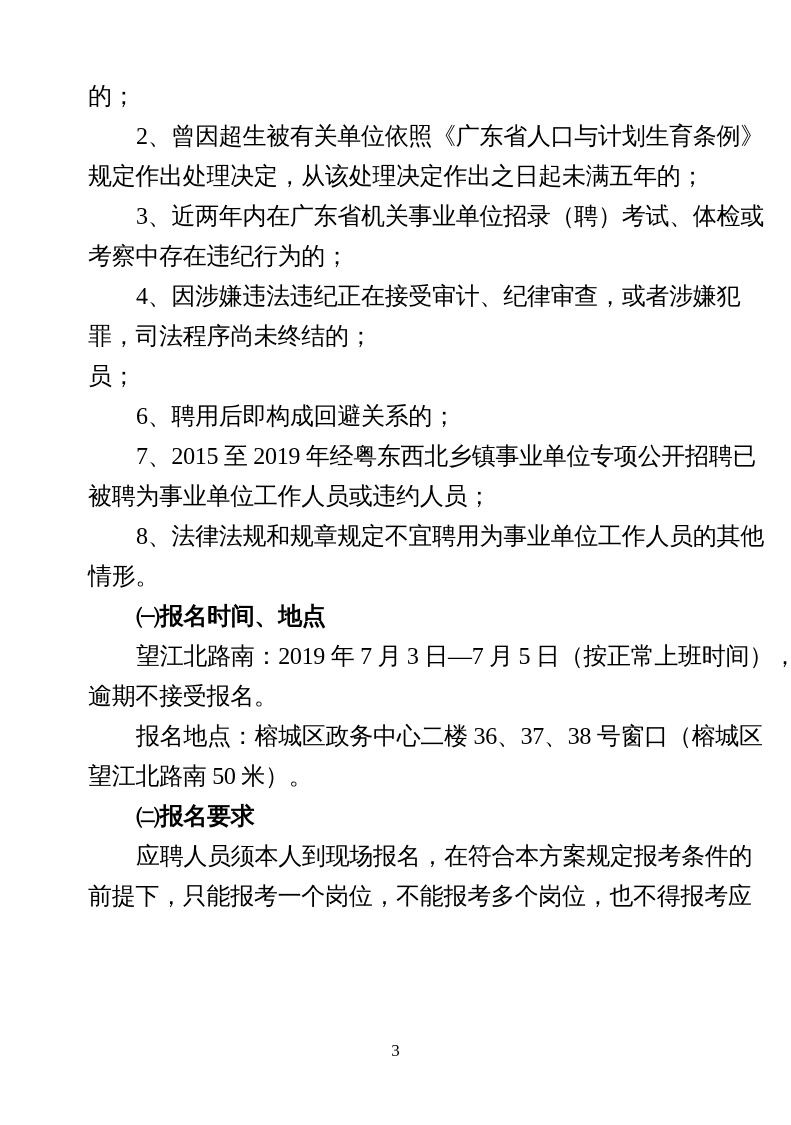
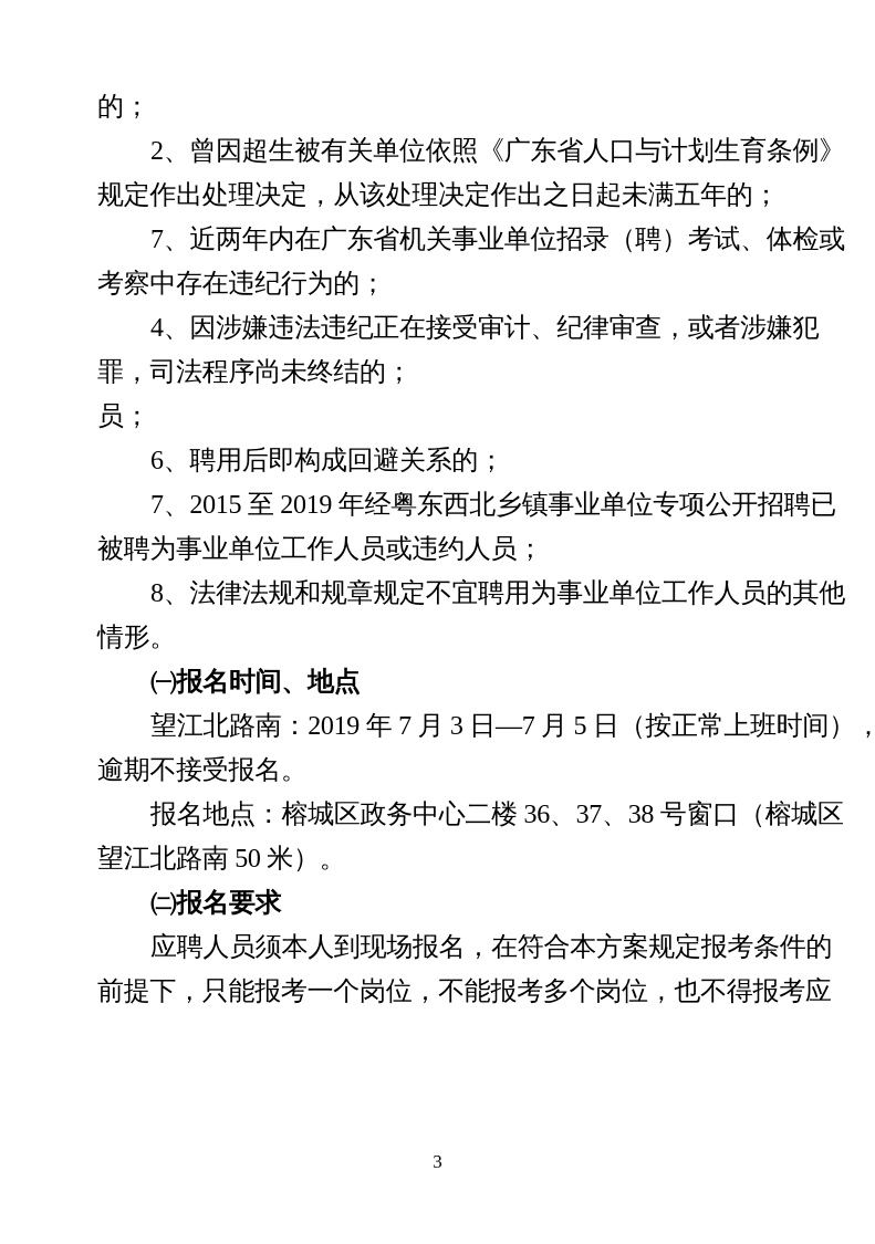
  的；
  2、曾因超生被有关单位依照《广东省人口与计划生育条例》
  规定作出处理决定，从该处理决定作出之日起未满五年的；
- 3、近两年内在广东省机关事业单位招录（聘）考试、体检或
+ 7、近两年内在广东省机关事业单位招录（聘）考试、体检或
  考察中存在违纪行为的；
  4、因涉嫌违法违纪正在接受审计、纪律审查，或者涉嫌犯
  罪，司法程序尚未终结的；
  员；
  6、聘用后即构成回避关系的；
  7、2015 至 2019 年经粤东西北乡镇事业单位专项公开招聘已
  被聘为事业单位工作人员或违约人员；
  8、法律法规和规章规定不宜聘用为事业单位工作人员的其他
  情形。
  ㈠报名时间、地点
  望江北路南：2019 年 7 月 3 日—7 月 5 日（按正常上班时间），
  逾期不接受报名。
  报名地点：榕城区政务中心二楼 36、37、38 号窗口（榕城区
  望江北路南 50 米）。
  ㈡报名要求
  应聘人员须本人到现场报名，在符合本方案规定报考条件的
  前提下，只能报考一个岗位，不能报考多个岗位，也不得报考应
  3
